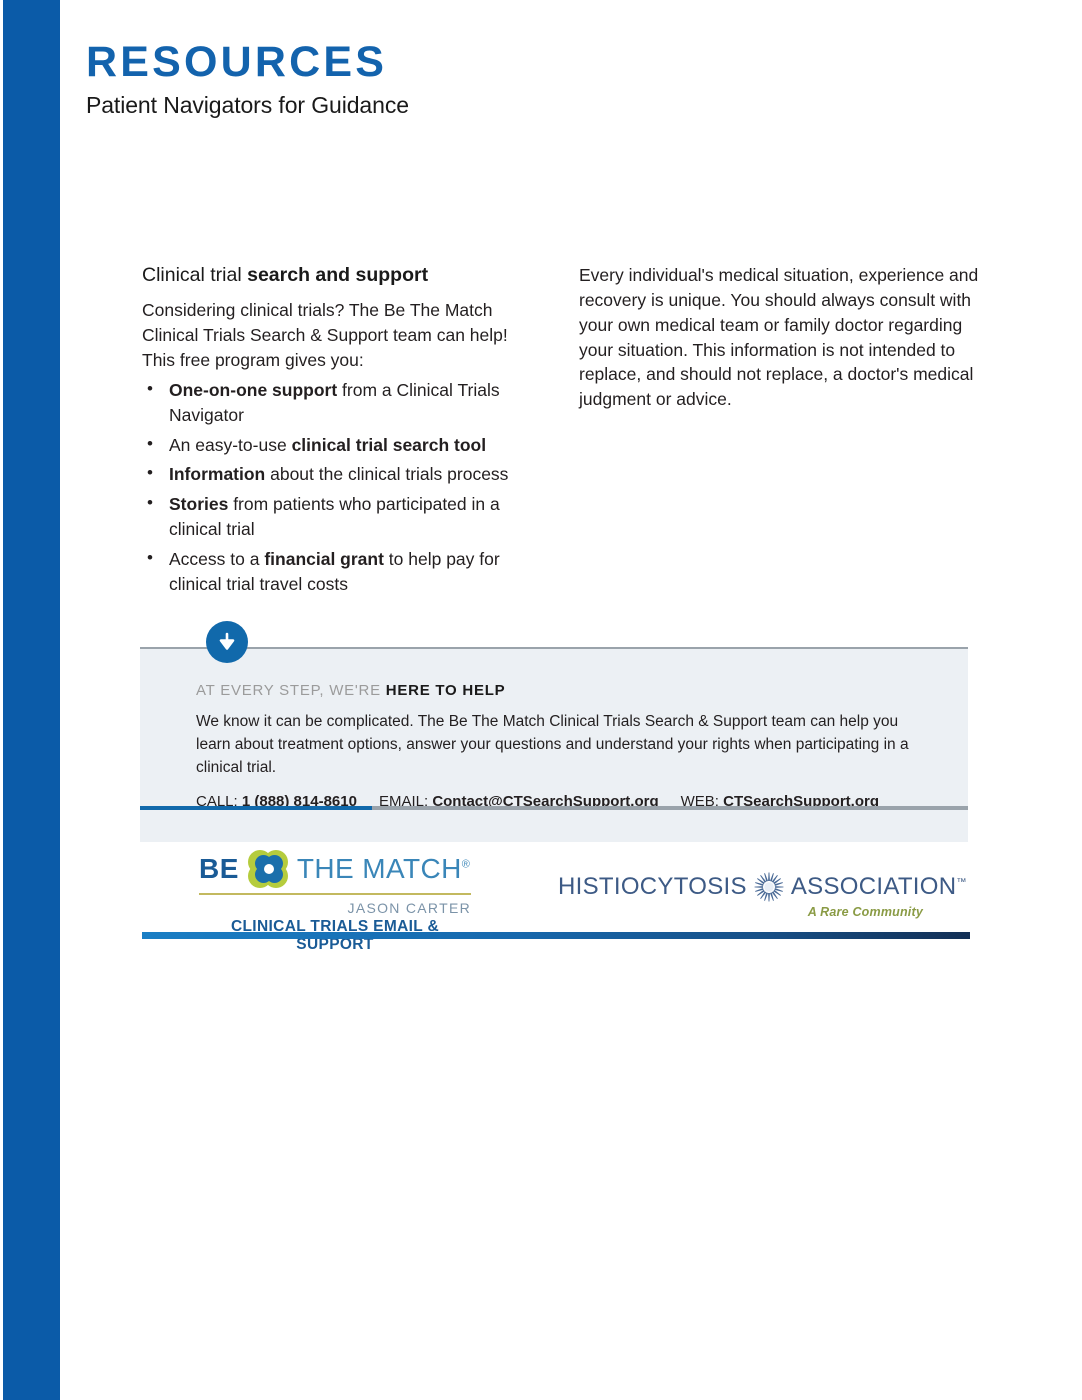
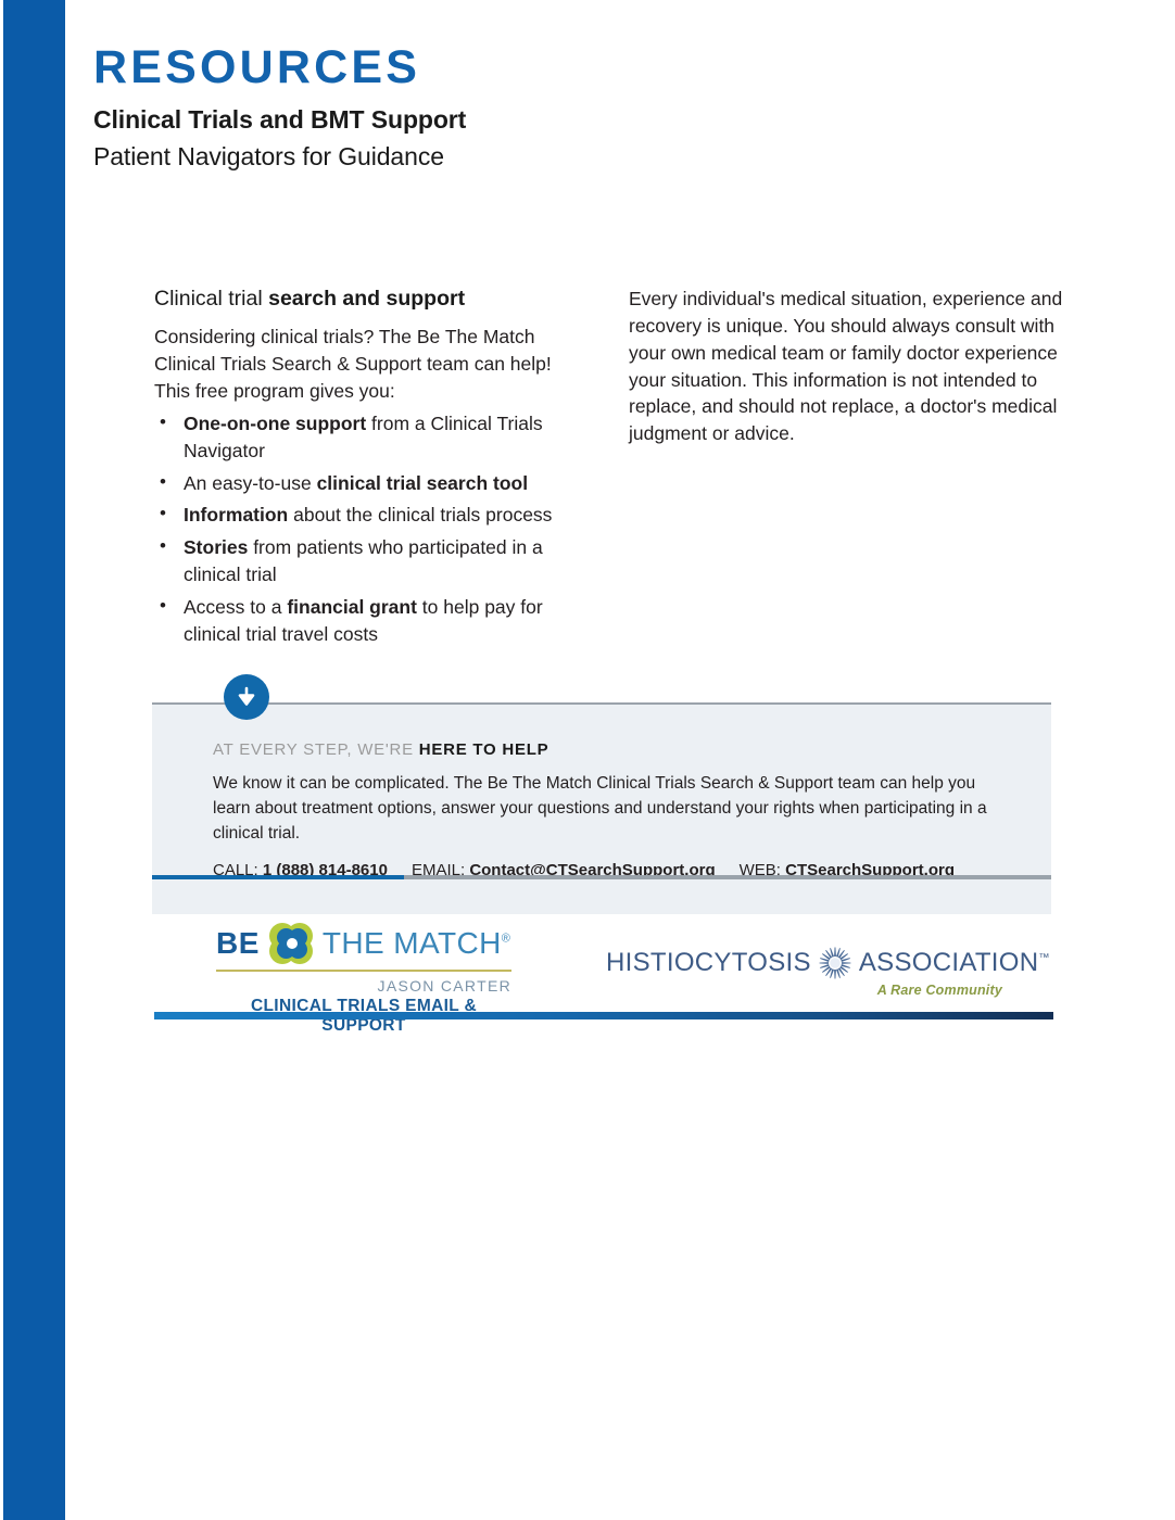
  RESOURCES
+ Clinical Trials and BMT Support
  Patient Navigators for Guidance
  Clinical trial search and support
  Considering clinical trials? The Be The Match Clinical Trials Search & Support team can help! This free program gives you:
  One-on-one support from a Clinical Trials Navigator
  An easy-to-use clinical trial search tool
  Information about the clinical trials process
  Stories from patients who participated in a clinical trial
  Access to a financial grant to help pay for clinical trial travel costs
- Every individual's medical situation, experience and recovery is unique. You should always consult with your own medical team or family doctor regarding your situation. This information is not intended to replace, and should not replace, a doctor's medical judgment or advice.
+ Every individual's medical situation, experience and recovery is unique. You should always consult with your own medical team or family doctor experience your situation. This information is not intended to replace, and should not replace, a doctor's medical judgment or advice.
  AT EVERY STEP, WE'RE HERE TO HELP
  We know it can be complicated. The Be The Match Clinical Trials Search & Support team can help you learn about treatment options, answer your questions and understand your rights when participating in a clinical trial.
  CALL: 1 (888) 814-8610 EMAIL: Contact@CTSearchSupport.org WEB: CTSearchSupport.org
  BE
  THE MATCH®
  JASON CARTER
  CLINICAL TRIALS EMAIL & SUPPORT
  HISTIOCYTOSIS
  ASSOCIATION™
  A Rare Community
